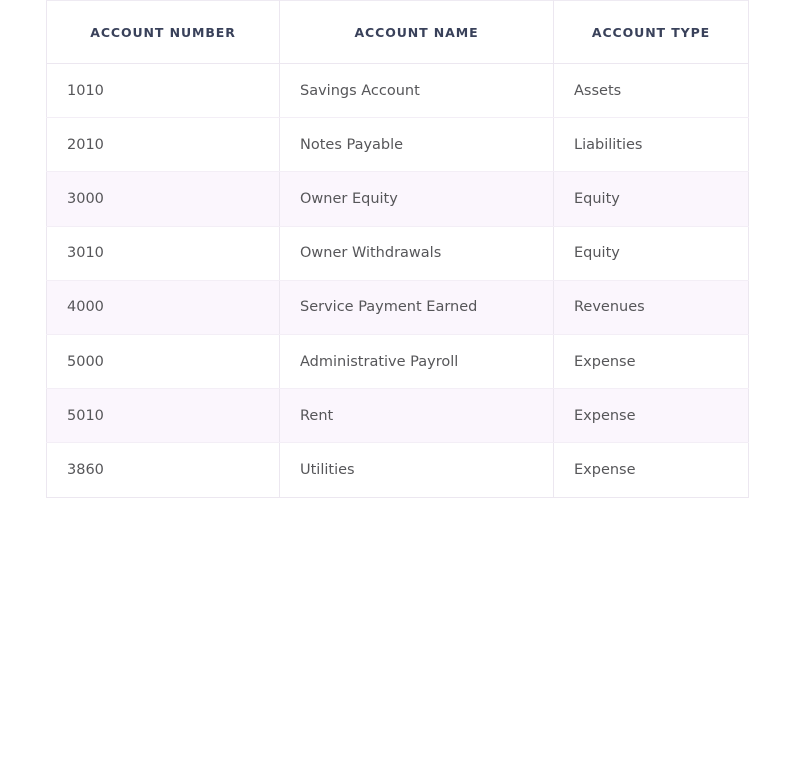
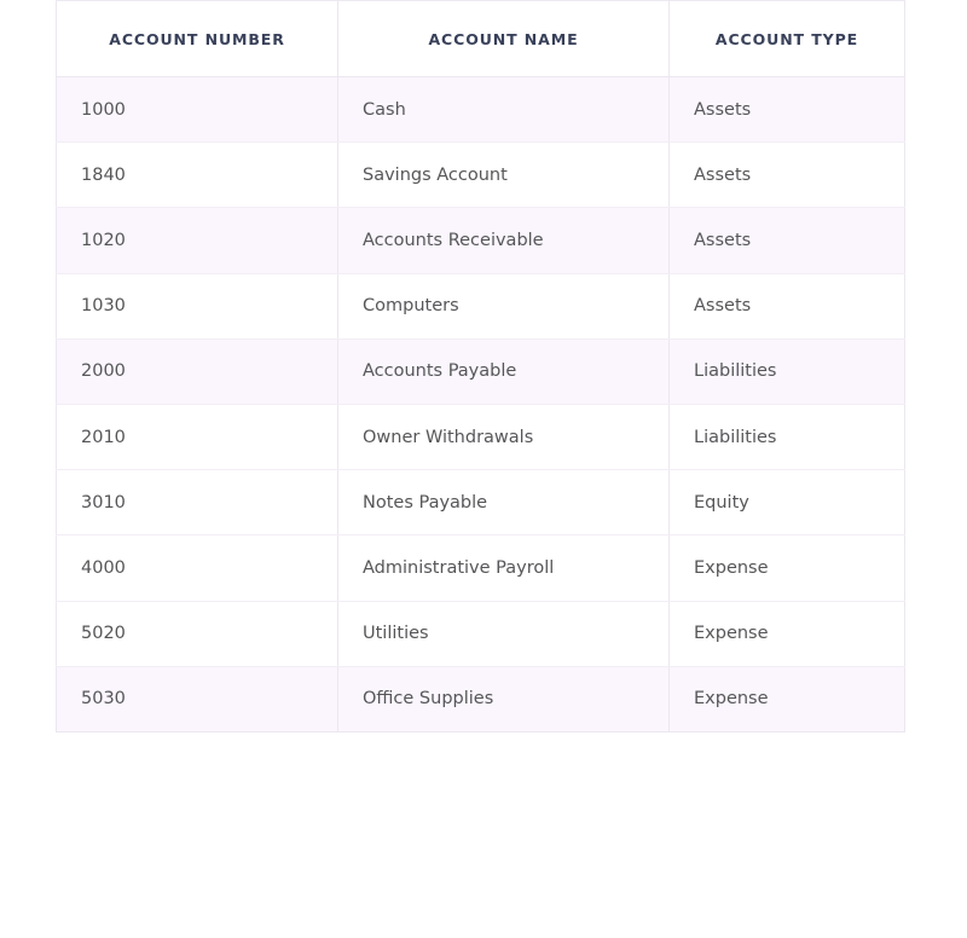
  ACCOUNT NUMBER	ACCOUNT NAME	ACCOUNT TYPE
+ 1000	Cash	Assets
- 1010	Savings Account	Assets
+ 1840	Savings Account	Assets
+ 1020	Accounts Receivable	Assets
+ 1030	Computers	Assets
+ 2000	Accounts Payable	Liabilities
- 2010	Notes Payable	Liabilities
+ 2010	Owner Withdrawals	Liabilities
- 3000	Owner Equity	Equity
- 3010	Owner Withdrawals	Equity
+ 3010	Notes Payable	Equity
- 4000	Service Payment Earned	Revenues
- 5000	Administrative Payroll	Expense
+ 4000	Administrative Payroll	Expense
- 5010	Rent	Expense
- 3860	Utilities	Expense
+ 5020	Utilities	Expense
+ 5030	Office Supplies	Expense
